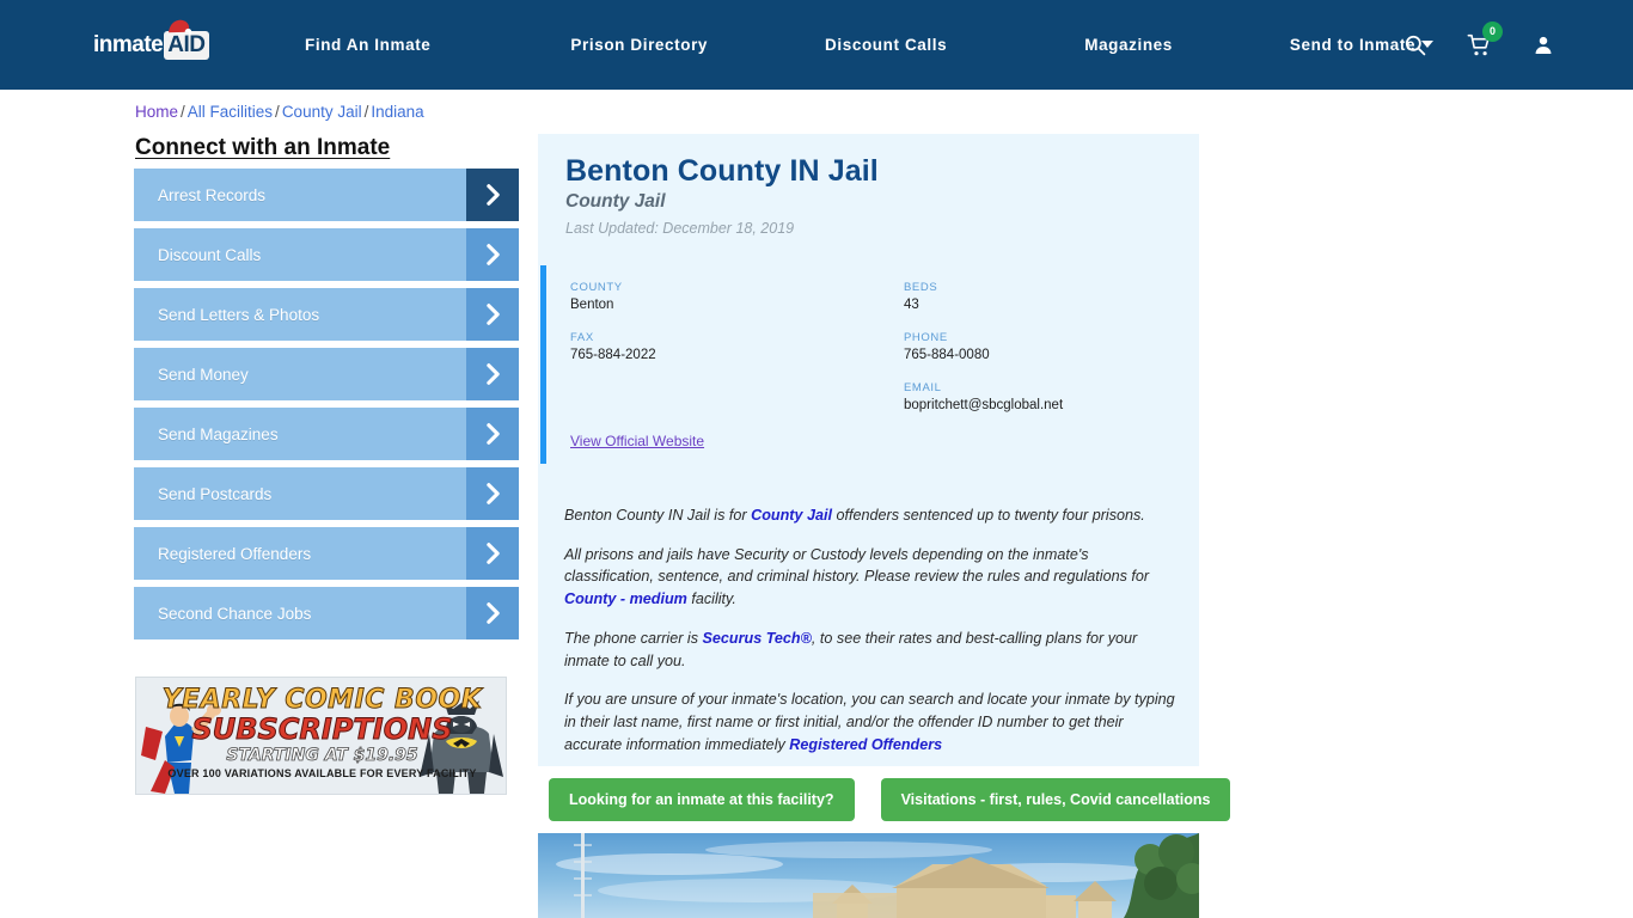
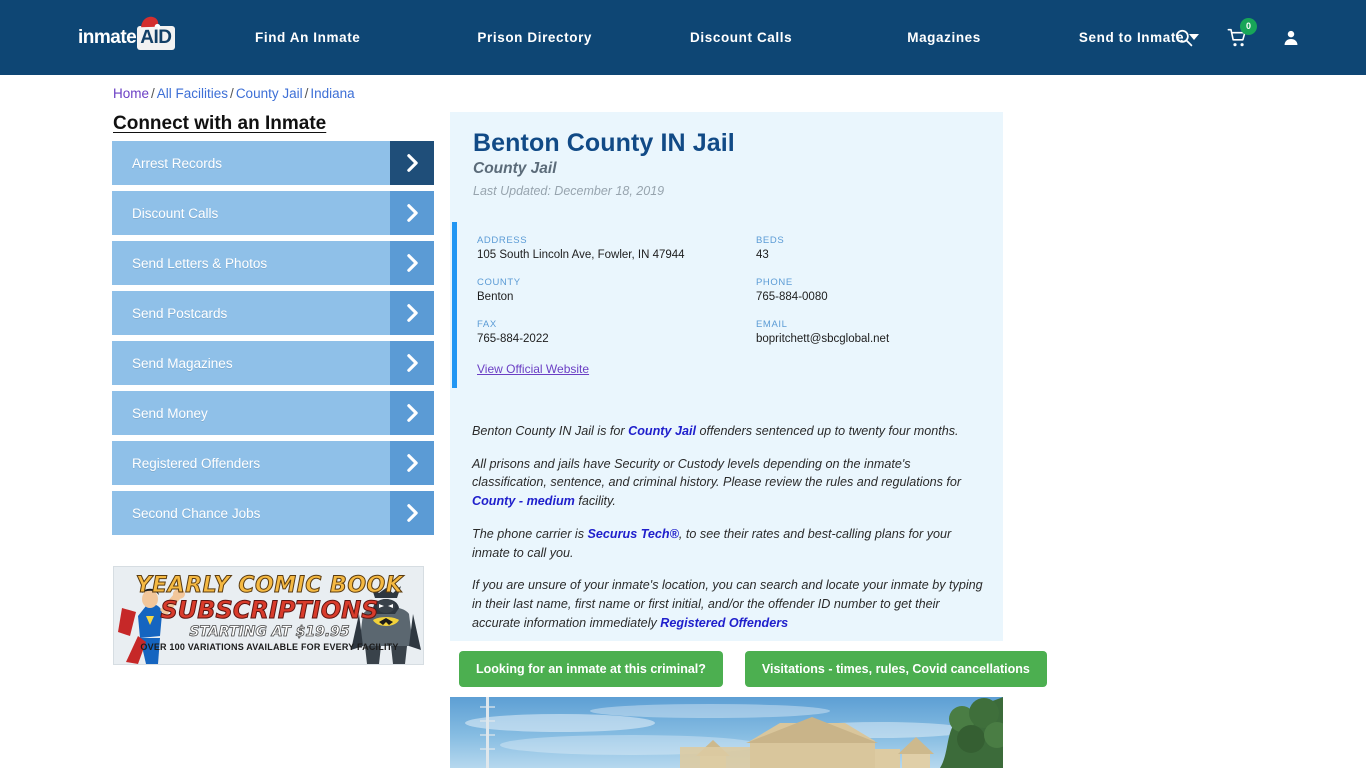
  inmate
  AID
  Find An Inmate
  Prison Directory
  Discount Calls
  Magazines
  Send to Inmate
  0
  Home / All Facilities / County Jail / Indiana
  Connect with an Inmate
  Arrest Records
  Discount Calls
  Send Letters & Photos
- Send Money
+ Send Postcards
  Send Magazines
- Send Postcards
+ Send Money
  Registered Offenders
  Second Chance Jobs
  YEARLY COMIC BOOK
  SUBSCRIPTIONS
  STARTING AT $19.95
  OVER 100 VARIATIONS AVAILABLE FOR EVERY FACILITY
  Benton County IN Jail
  County Jail
  Last Updated: December 18, 2019
+ ADDRESS
+ 105 South Lincoln Ave, Fowler, IN 47944
  COUNTY
  Benton
  FAX
  765-884-2022
  BEDS
  43
  PHONE
  765-884-0080
  EMAIL
  bopritchett@sbcglobal.net
  View Official Website
- Benton County IN Jail is for County Jail offenders sentenced up to twenty four prisons.
+ Benton County IN Jail is for County Jail offenders sentenced up to twenty four months.
  All prisons and jails have Security or Custody levels depending on the inmate's classification, sentence, and criminal history. Please review the rules and regulations for County - medium facility.
  The phone carrier is Securus Tech®, to see their rates and best-calling plans for your inmate to call you.
  If you are unsure of your inmate's location, you can search and locate your inmate by typing in their last name, first name or first initial, and/or the offender ID number to get their accurate information immediately Registered Offenders
- Looking for an inmate at this facility?
+ Looking for an inmate at this criminal?
- Visitations - first, rules, Covid cancellations
+ Visitations - times, rules, Covid cancellations
